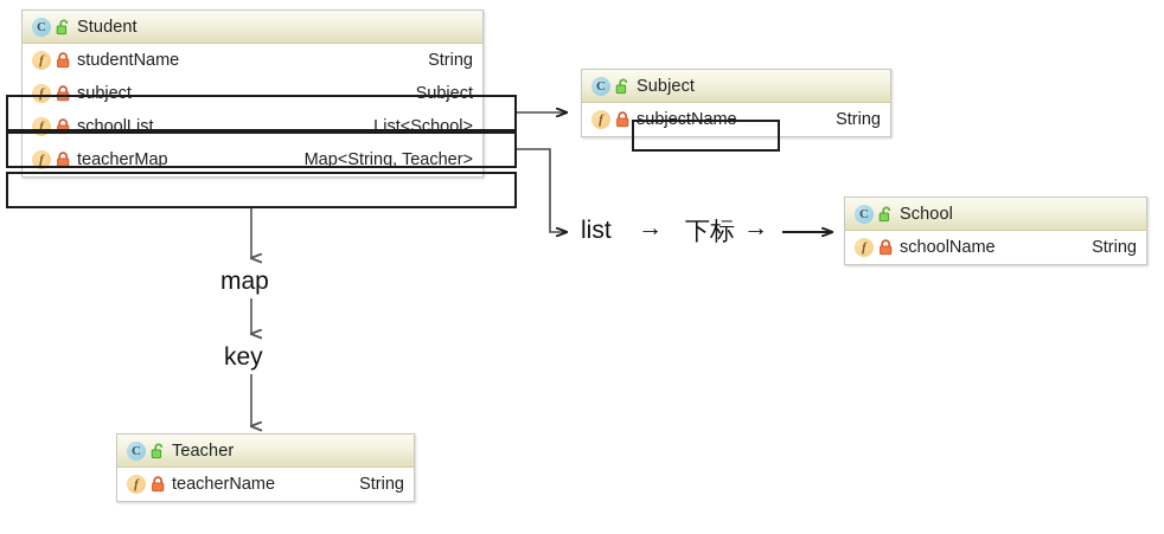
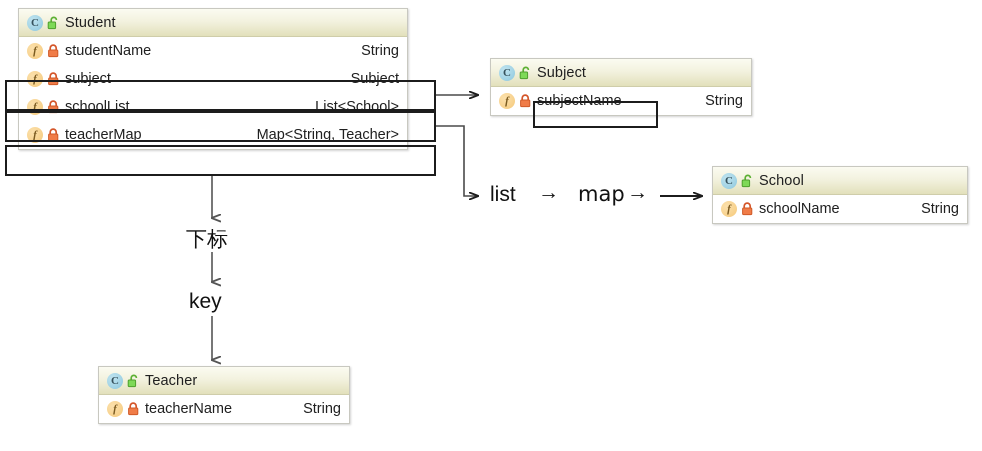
  C
  Student
  f
  studentName
  String
  f
  subject
  Subject
  f
  schoolList
  List<School>
  f
  teacherMap
  Map<String, Teacher>
  C
  Subject
  f
  subjectName
  String
  C
  School
  f
  schoolName
  String
  C
  Teacher
  f
  teacherName
  String
  list
  →
- 下标
+ map
  →
- map
+ 下标
  key
